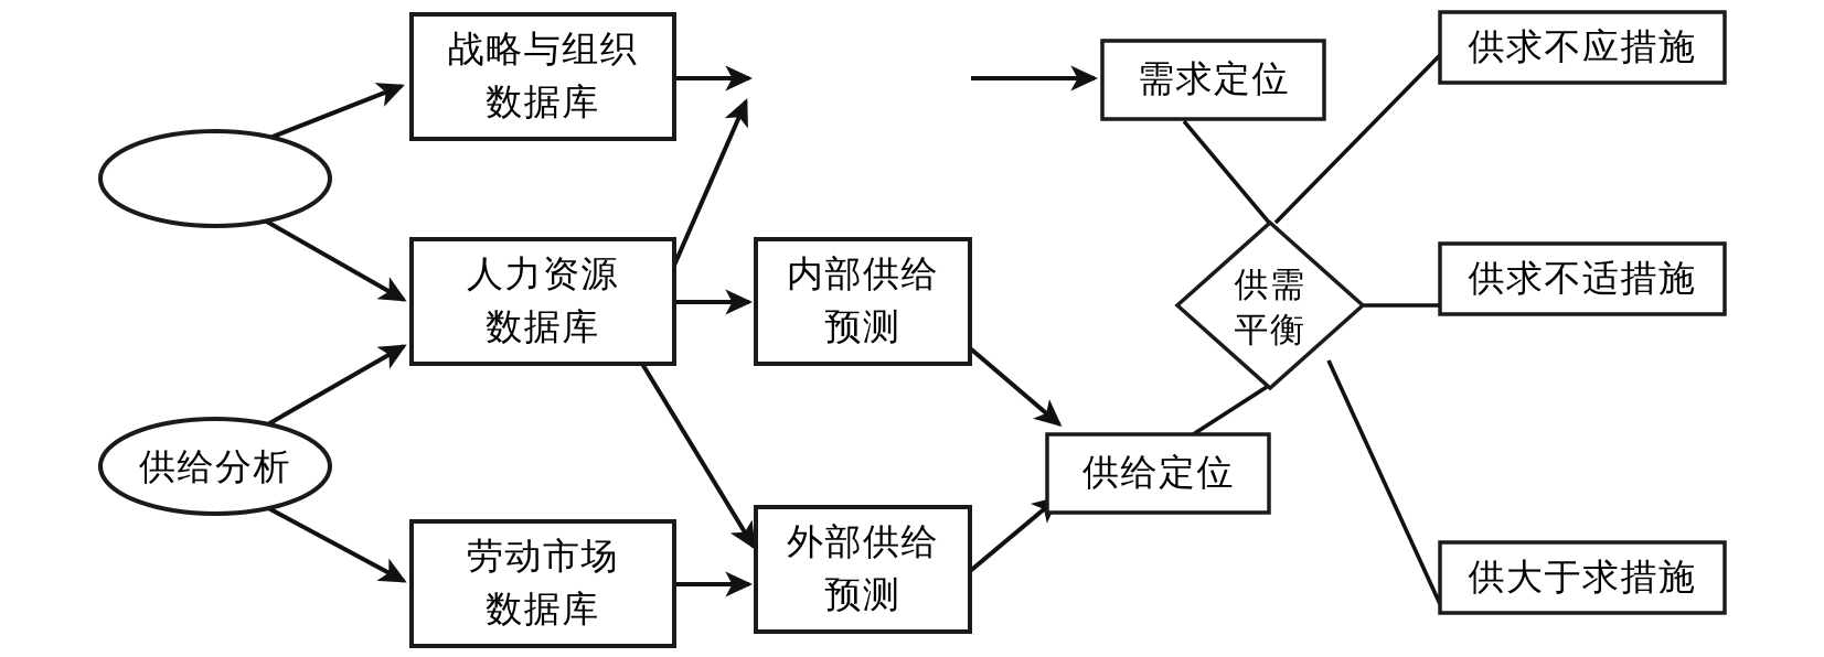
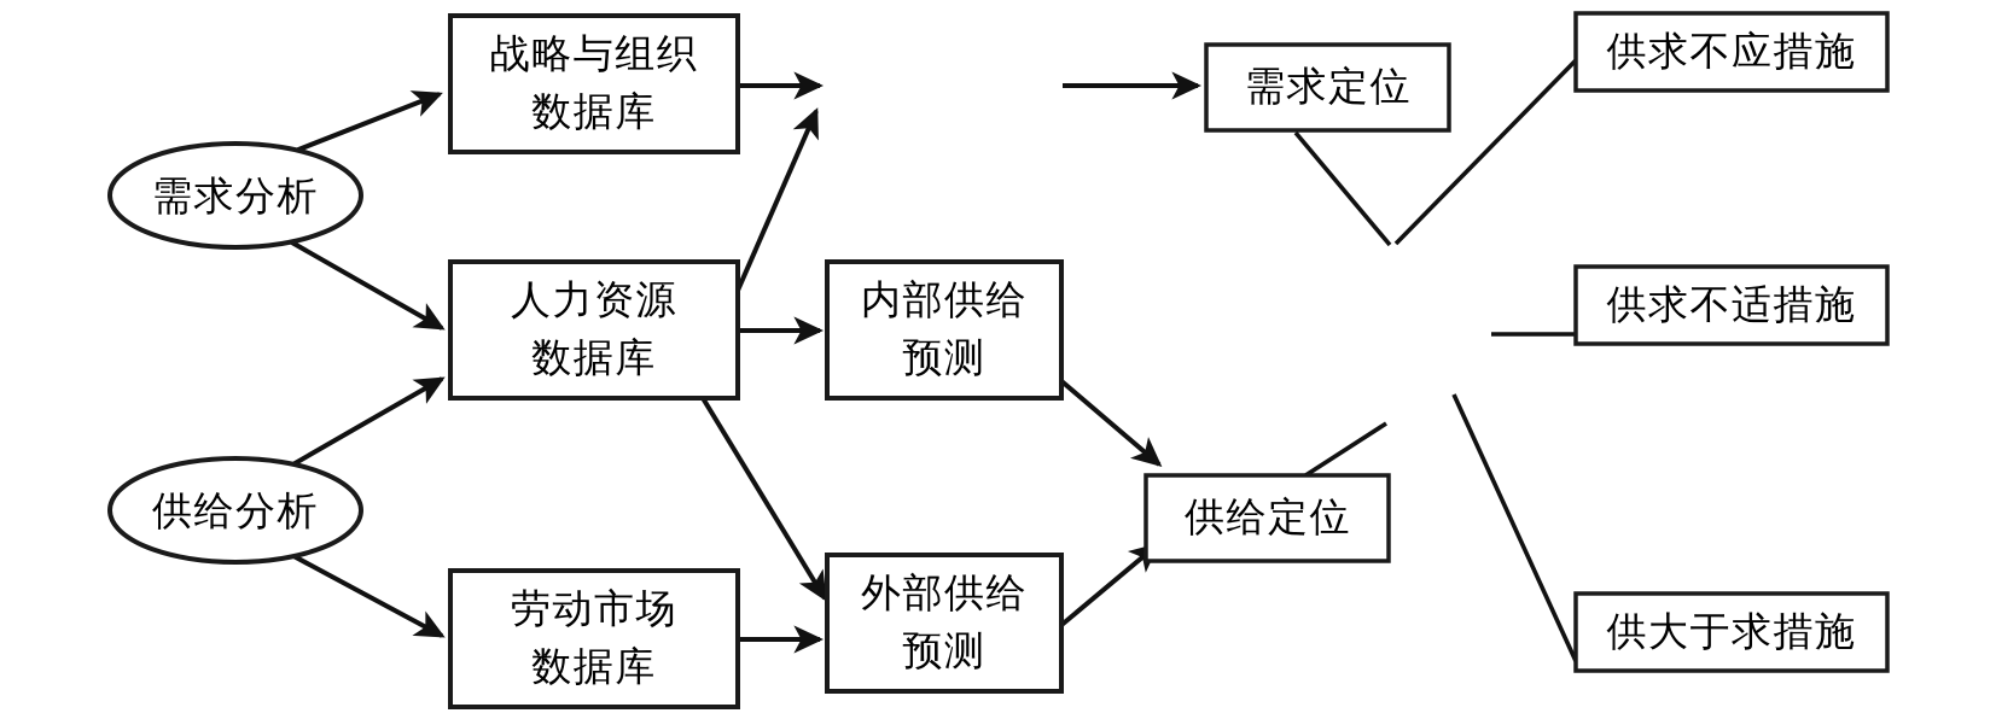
+ 需求分析
  供给分析
  战略与组织
  数据库
  人力资源
  数据库
  劳动市场
  数据库
  内部供给
  预测
  外部供给
  预测
  需求定位
  供给定位
- 供需
- 平衡
  供求不应措施
  供求不适措施
  供大于求措施
